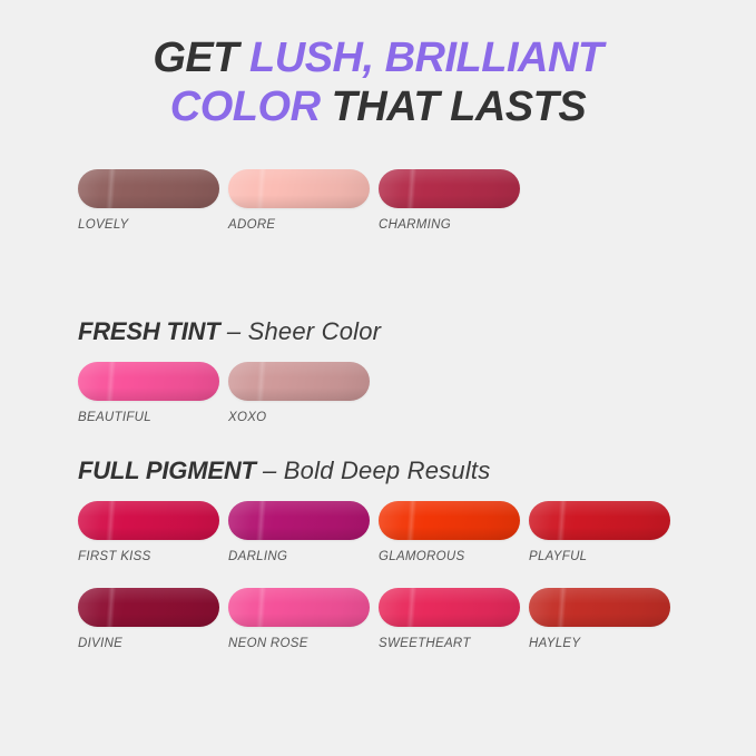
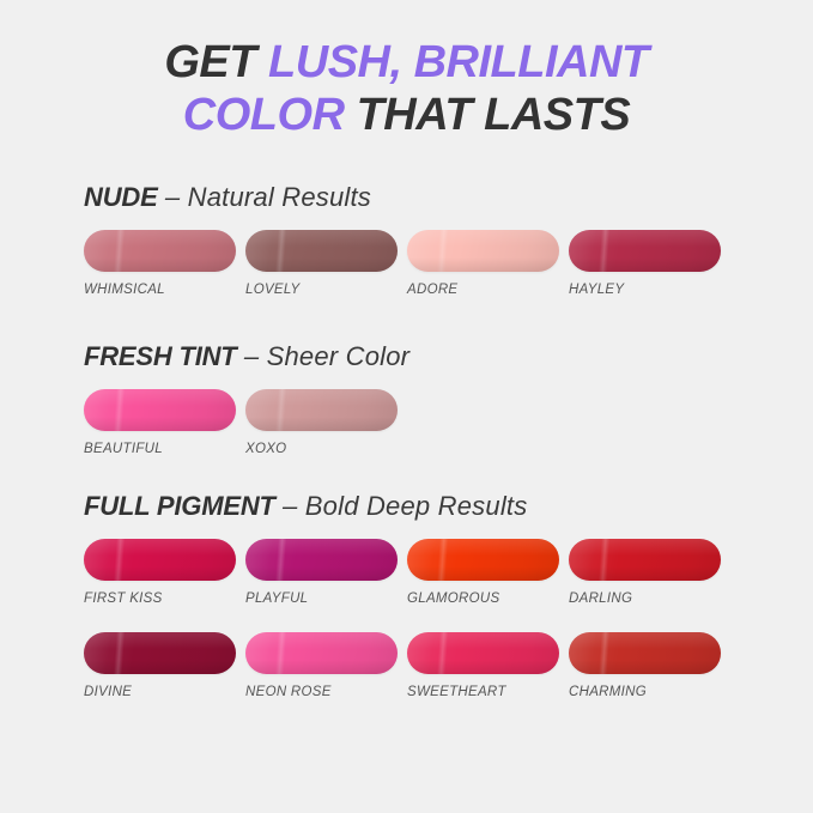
  GET LUSH, BRILLIANT
  COLOR THAT LASTS
+ NUDE – Natural Results
+ WHIMSICAL
  LOVELY
  ADORE
- CHARMING
+ HAYLEY
  FRESH TINT – Sheer Color
  BEAUTIFUL
  XOXO
  FULL PIGMENT – Bold Deep Results
  FIRST KISS
- DARLING
+ PLAYFUL
  GLAMOROUS
- PLAYFUL
+ DARLING
  DIVINE
  NEON ROSE
  SWEETHEART
- HAYLEY
+ CHARMING
